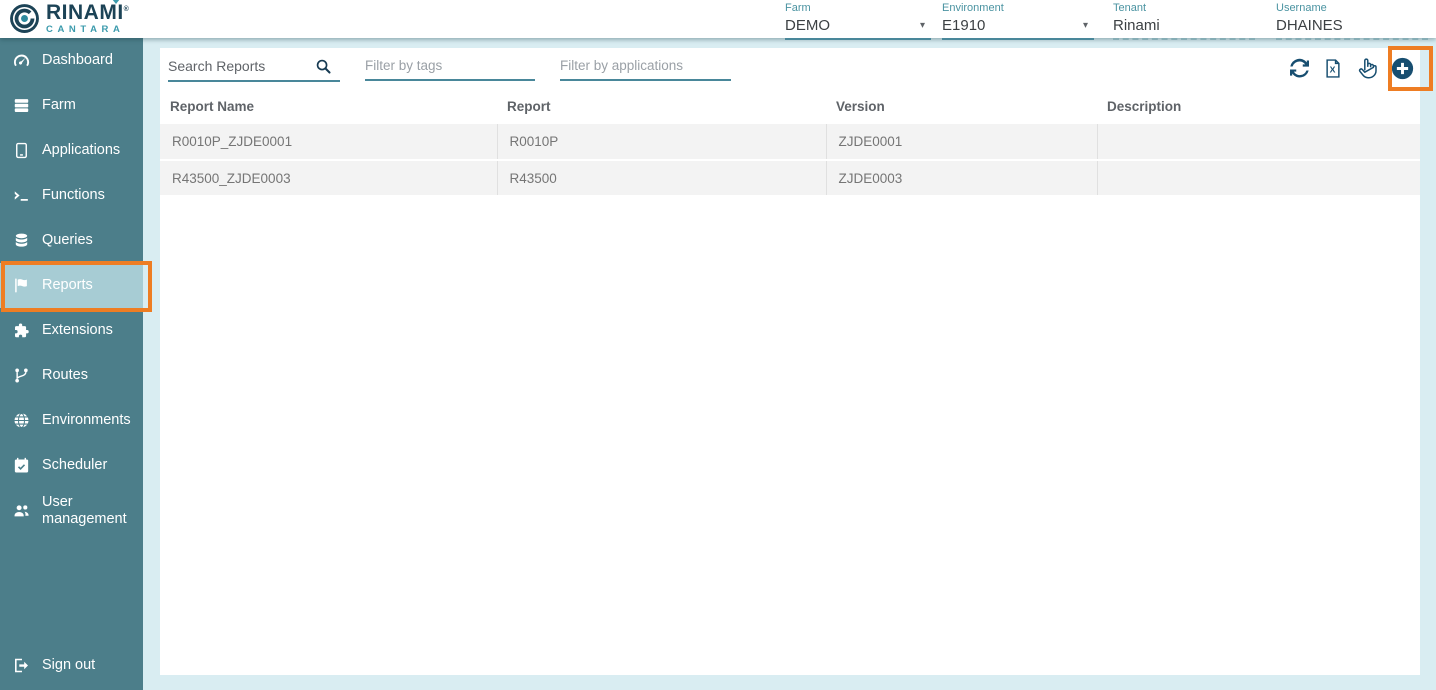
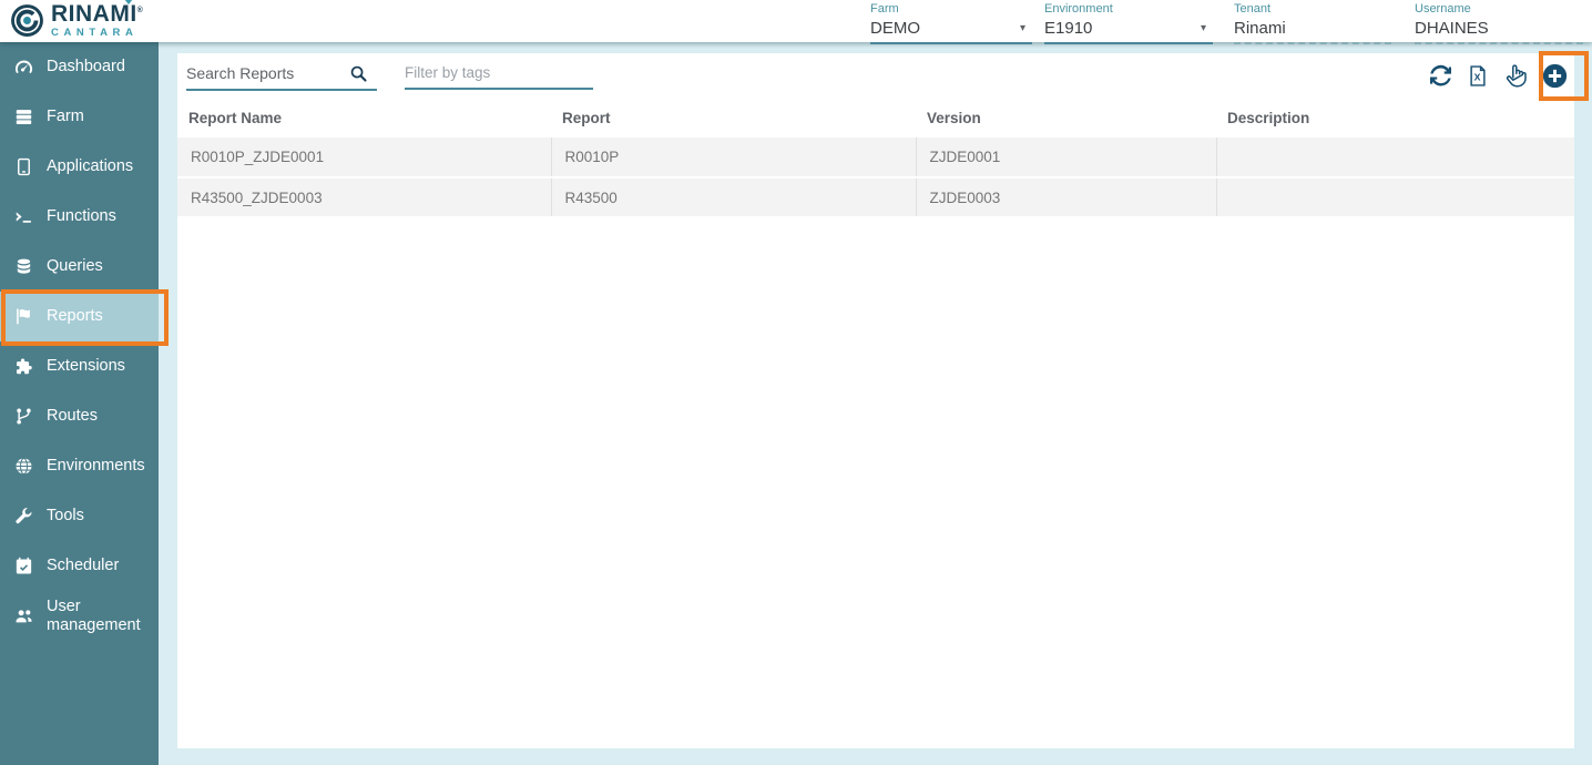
  RINAMI
  CANTARA
  Farm
  DEMO
  ▾
  Environment
  E1910
  ▾
  Tenant
  Rinami
  Username
  DHAINES
  Dashboard
  Farm
  Applications
  Functions
  Queries
  Reports
  Extensions
  Routes
  Environments
+ Tools
  Scheduler
  User management
- Sign out
  Search Reports
  Filter by tags
- Filter by applications
  X
  Report Name	Report	Version	Description
  R0010P_ZJDE0001	R0010P	ZJDE0001
  R43500_ZJDE0003	R43500	ZJDE0003
